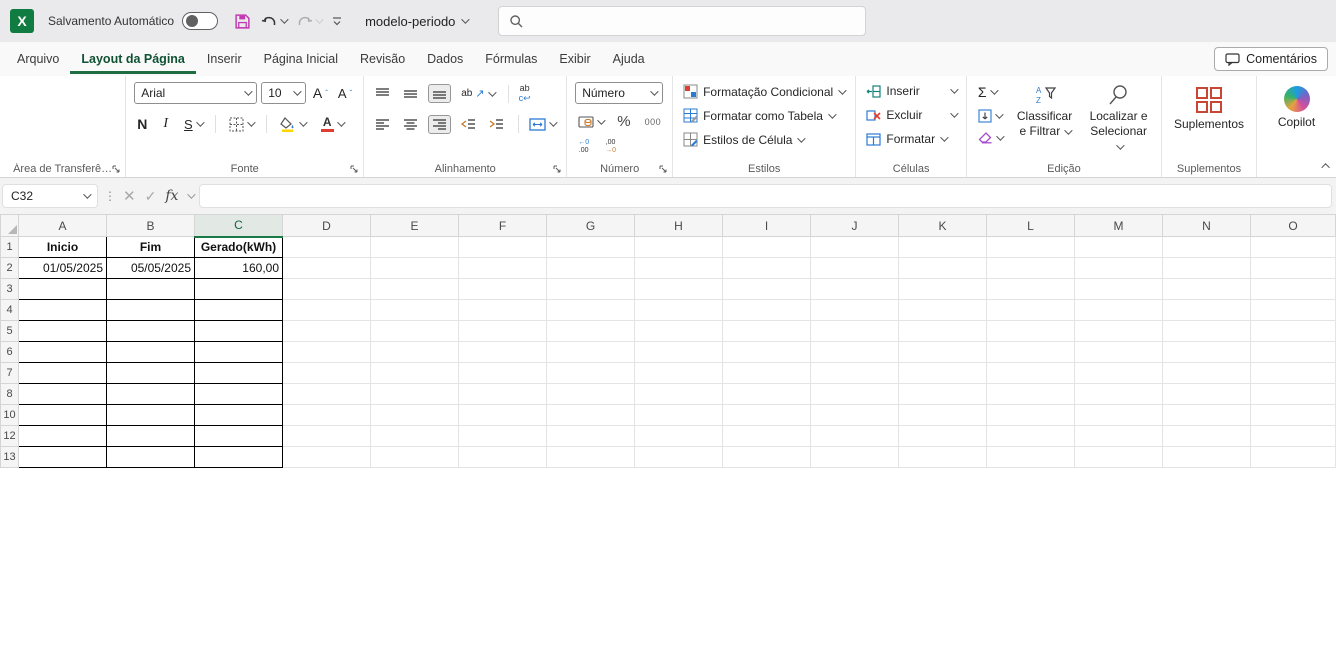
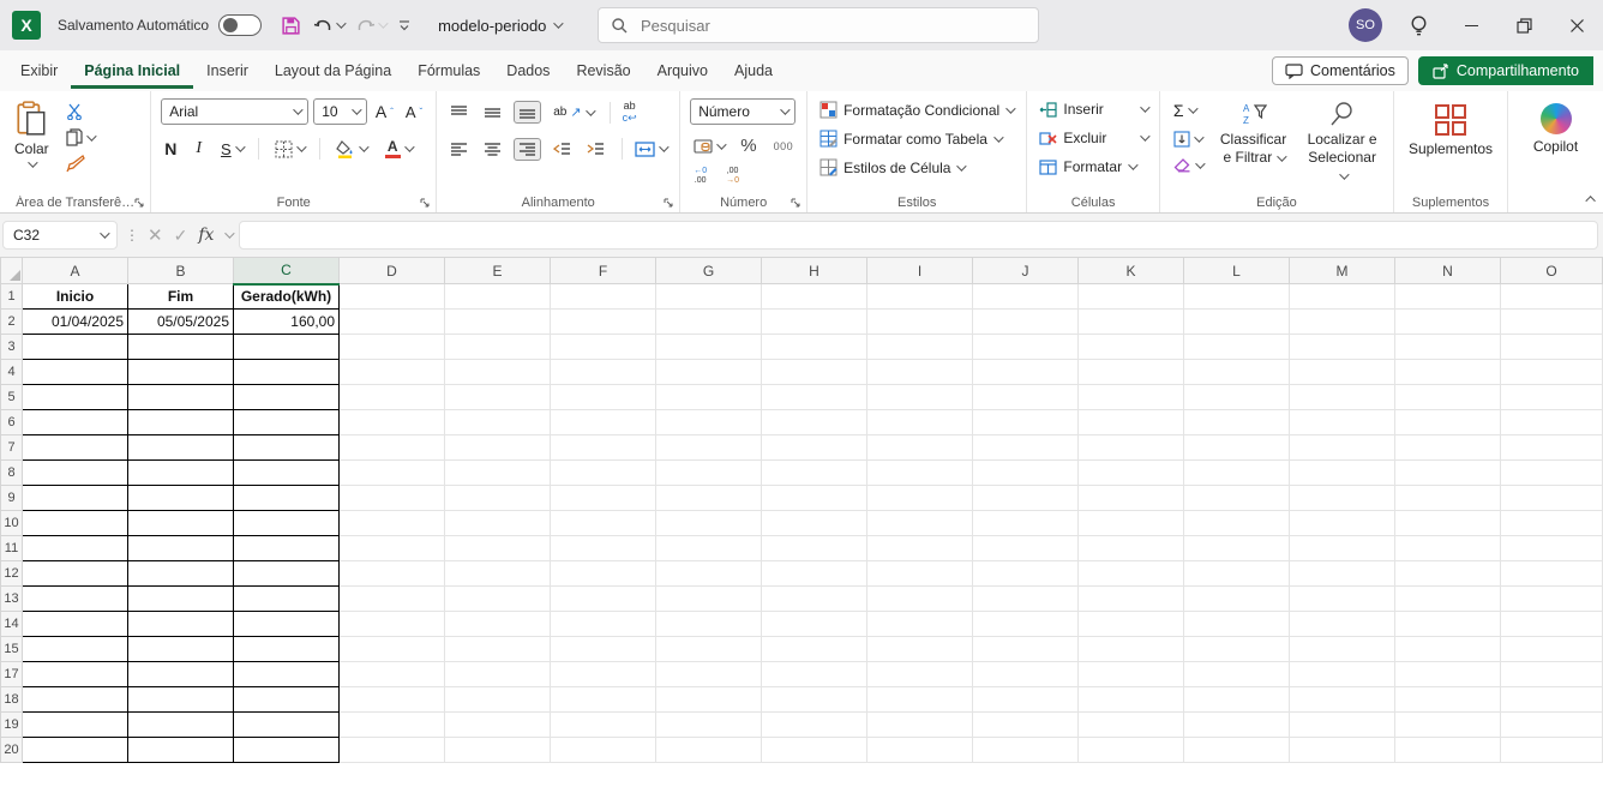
  X
  Salvamento Automático
  modelo-periodo
+ Pesquisar
+ SO
- Arquivo
+ Exibir
- Layout da Página
+ Página Inicial
  Inserir
- Página Inicial
+ Layout da Página
- Revisão
+ Fórmulas
  Dados
- Fórmulas
+ Revisão
- Exibir
+ Arquivo
  Ajuda
  Comentários
+ Compartilhamento
+ Colar
  Área de Transferê…
  Arial
  10
  A
  ˆ
  A
  ˇ
  N
  I
  S
  A
  Fonte
  ab
  ↗
  ab
  c↩
  Alinhamento
  Número
  %
  000
  Número
  Formatação Condicional
  Formatar como Tabela
  Estilos de Célula
  Estilos
  Inserir
  Excluir
  Formatar
  Células
  Σ
  A
  Z
  Classificar
  e Filtrar
  Localizar e
  Selecionar
  Edição
  Suplementos
  Suplementos
  Copilot
  C32
  ⋮
  ✕
  ✓
  fx
  	A	B	C	D	E	F	G	H	I	J	K	L	M	N	O
  1	Inicio	Fim	Gerado(kWh)
- 2	01/05/2025	05/05/2025	160,00
+ 2	01/04/2025	05/05/2025	160,00
  3
  4
  5
  6
  7
  8
+ 9
  10
+ 11
  12
  13
+ 14
+ 15
+ 17
+ 18
+ 19
+ 20
